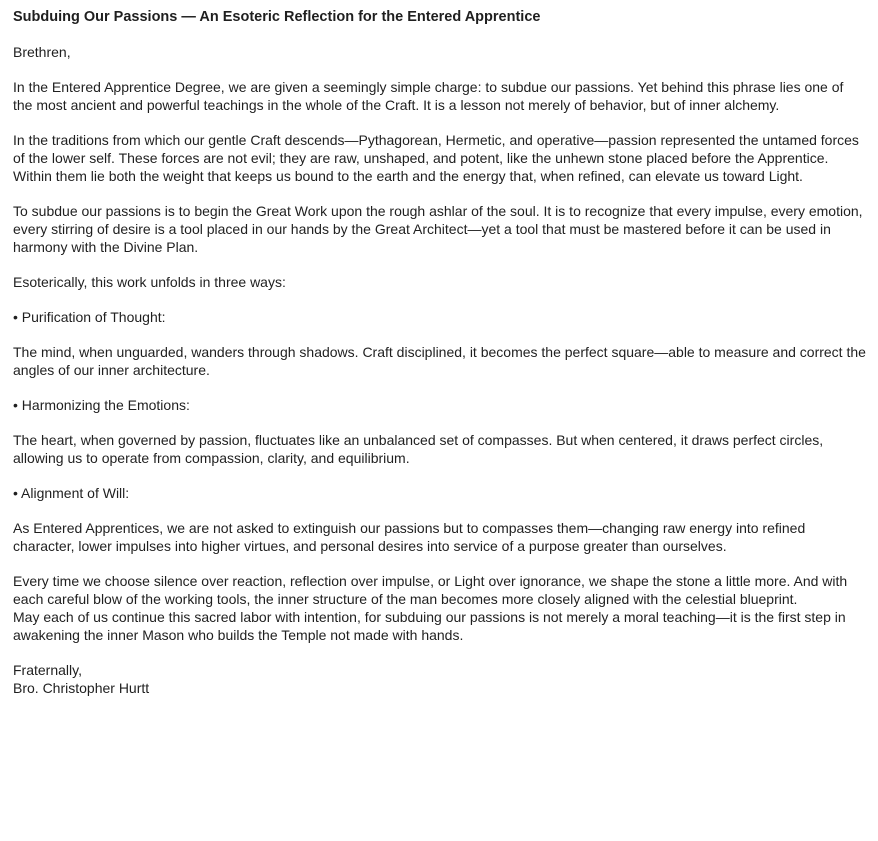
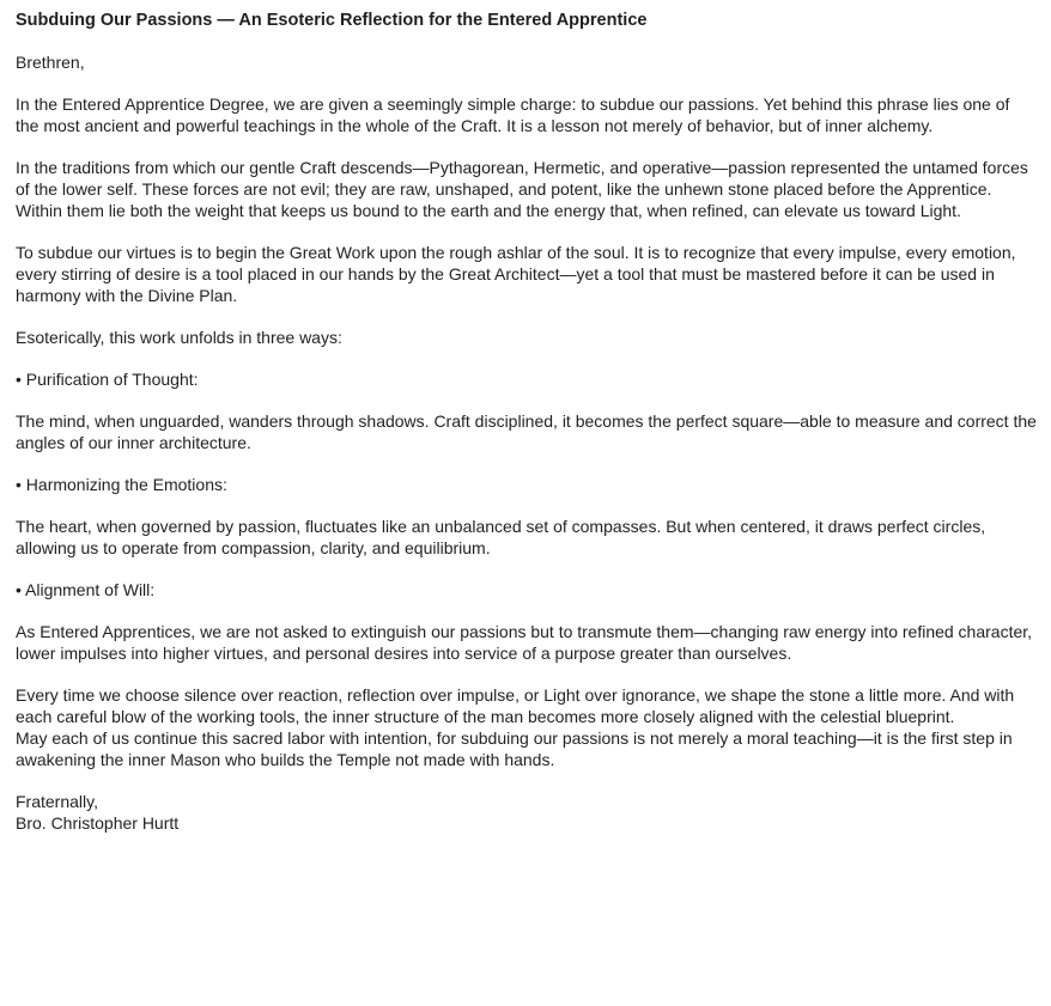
  Subduing Our Passions — An Esoteric Reflection for the Entered Apprentice
  Brethren,
  In the Entered Apprentice Degree, we are given a seemingly simple charge: to subdue our passions. Yet behind this phrase lies one of the most ancient and powerful teachings in the whole of the Craft. It is a lesson not merely of behavior, but of inner alchemy.
  In the traditions from which our gentle Craft descends—Pythagorean, Hermetic, and operative—passion represented the untamed forces of the lower self. These forces are not evil; they are raw, unshaped, and potent, like the unhewn stone placed before the Apprentice. Within them lie both the weight that keeps us bound to the earth and the energy that, when refined, can elevate us toward Light.
- To subdue our passions is to begin the Great Work upon the rough ashlar of the soul. It is to recognize that every impulse, every emotion, every stirring of desire is a tool placed in our hands by the Great Architect—yet a tool that must be mastered before it can be used in harmony with the Divine Plan.
+ To subdue our virtues is to begin the Great Work upon the rough ashlar of the soul. It is to recognize that every impulse, every emotion, every stirring of desire is a tool placed in our hands by the Great Architect—yet a tool that must be mastered before it can be used in harmony with the Divine Plan.
  Esoterically, this work unfolds in three ways:
  • Purification of Thought:
  The mind, when unguarded, wanders through shadows. Craft disciplined, it becomes the perfect square—able to measure and correct the angles of our inner architecture.
  • Harmonizing the Emotions:
  The heart, when governed by passion, fluctuates like an unbalanced set of compasses. But when centered, it draws perfect circles, allowing us to operate from compassion, clarity, and equilibrium.
  • Alignment of Will:
- As Entered Apprentices, we are not asked to extinguish our passions but to compasses them—changing raw energy into refined character, lower impulses into higher virtues, and personal desires into service of a purpose greater than ourselves.
+ As Entered Apprentices, we are not asked to extinguish our passions but to transmute them—changing raw energy into refined character, lower impulses into higher virtues, and personal desires into service of a purpose greater than ourselves.
  Every time we choose silence over reaction, reflection over impulse, or Light over ignorance, we shape the stone a little more. And with each careful blow of the working tools, the inner structure of the man becomes more closely aligned with the celestial blueprint.
  May each of us continue this sacred labor with intention, for subduing our passions is not merely a moral teaching—it is the first step in awakening the inner Mason who builds the Temple not made with hands.
  Fraternally,
  Bro. Christopher Hurtt
